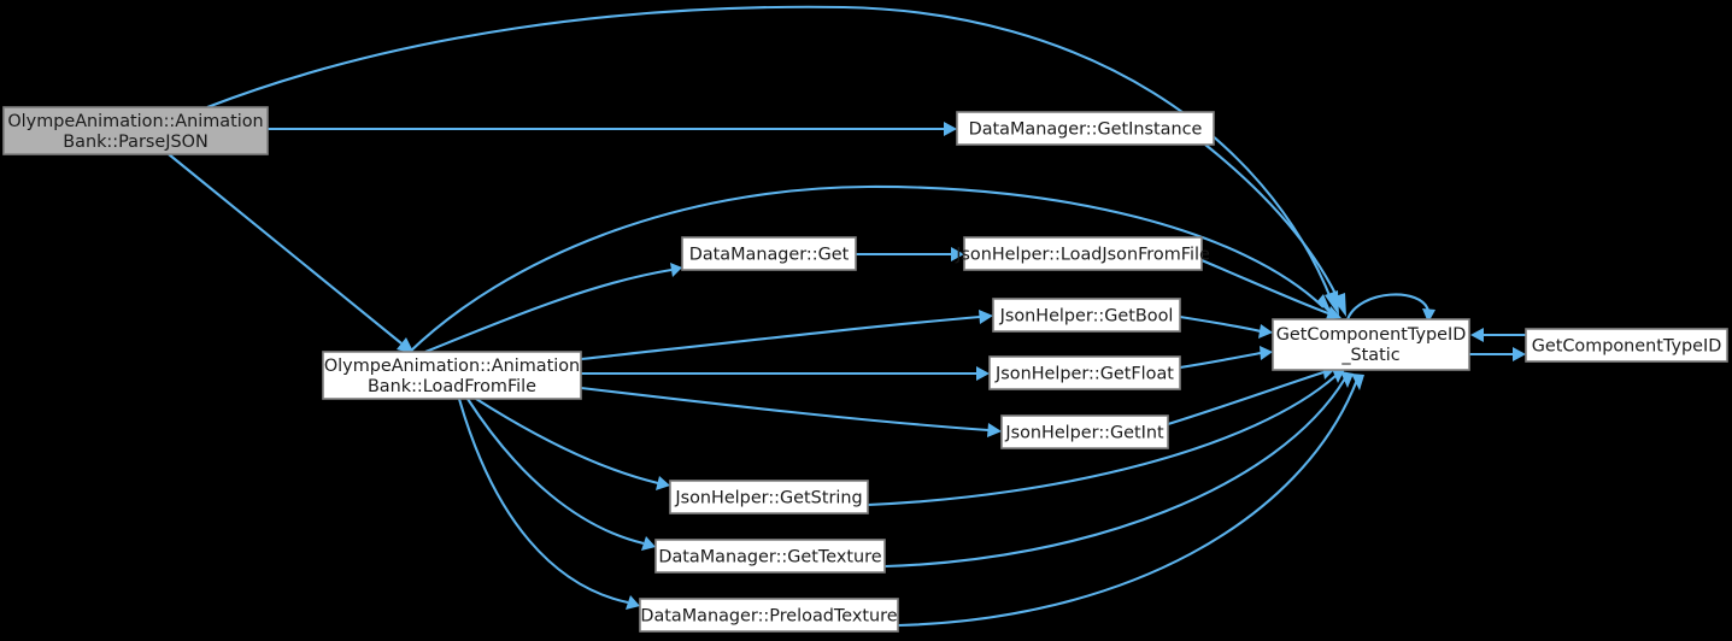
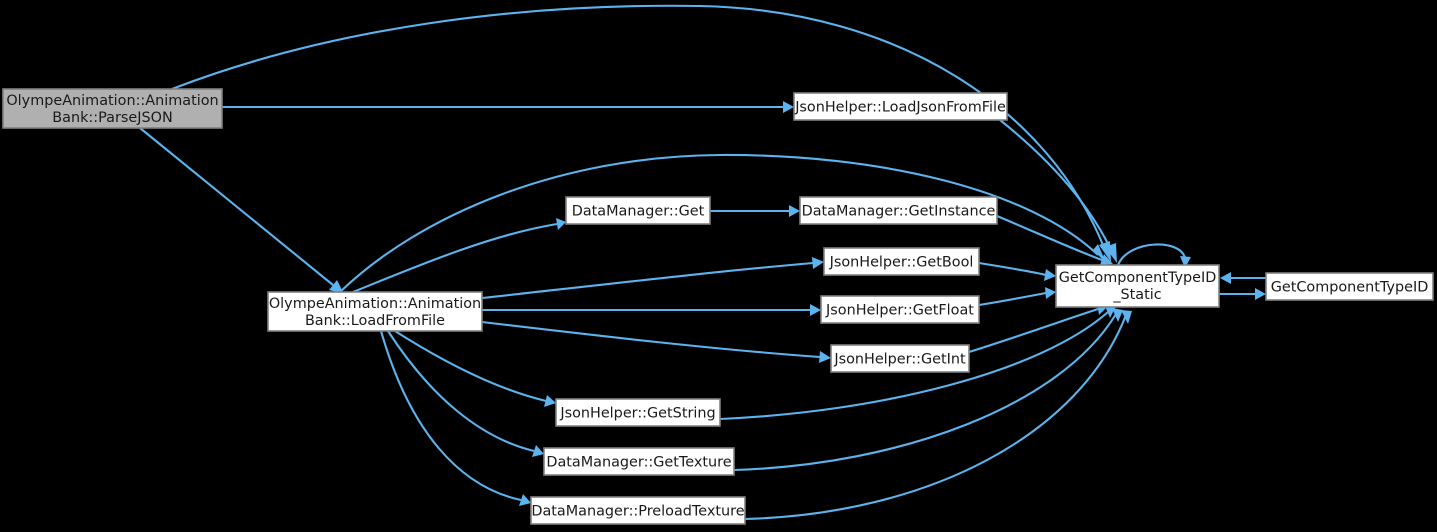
  OlympeAnimation::Animation
  Bank::ParseJSON
- DataManager::GetInstance
+ JsonHelper::LoadJsonFromFile
  DataManager::Get
- JsonHelper::LoadJsonFromFile
+ DataManager::GetInstance
  JsonHelper::GetBool
  OlympeAnimation::Animation
  Bank::LoadFromFile
  GetComponentTypeID
  _Static
  GetComponentTypeID
  JsonHelper::GetFloat
  JsonHelper::GetInt
  JsonHelper::GetString
  DataManager::GetTexture
  DataManager::PreloadTexture
